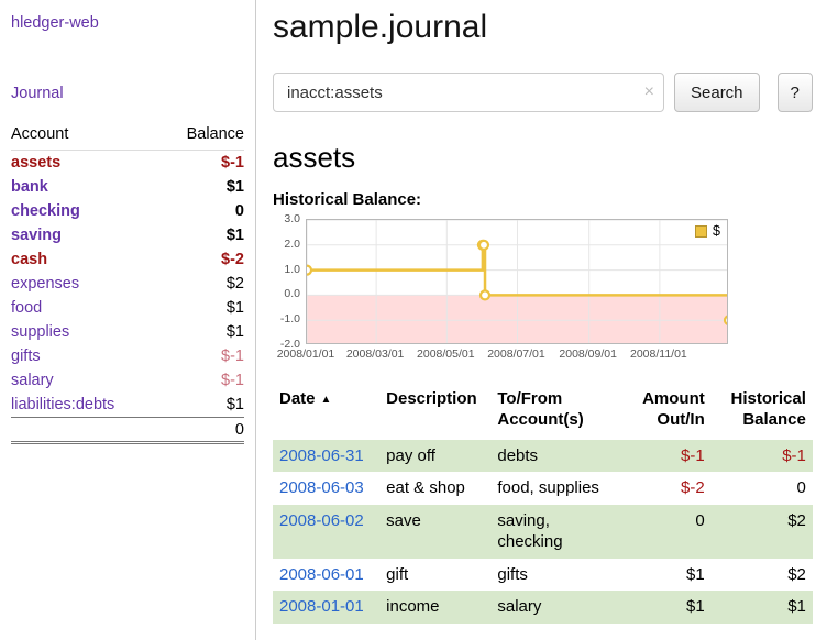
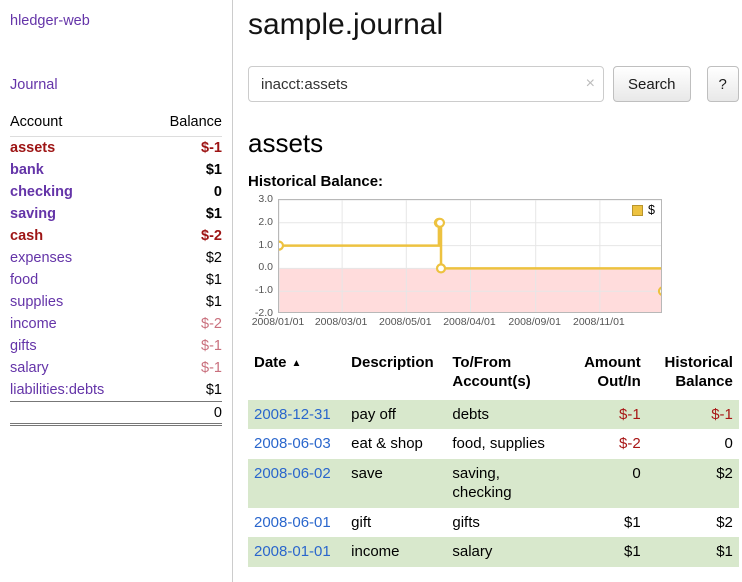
  hledger-web
  Journal
  Account	Balance
  assets	$-1
  bank	$1
  checking	0
  saving	$1
  cash	$-2
  expenses	$2
  food	$1
  supplies	$1
+ income	$-2
  gifts	$-1
  salary	$-1
  liabilities:debts	$1
  	0
  sample.journal
  inacct:assets
  ×
  Search
  ?
  assets
  Historical Balance:
  3.0
  2.0
  1.0
  0.0
  -1.0
  -2.0
  $
  2008/01/01
  2008/03/01
  2008/05/01
- 2008/07/01
+ 2008/04/01
  2008/09/01
  2008/11/01
  Date ▲	Description	To/From Account(s)	Amount Out/In	Historical Balance
- 2008-06-31	pay off	debts	$-1	$-1
+ 2008-12-31	pay off	debts	$-1	$-1
  2008-06-03	eat & shop	food, supplies	$-2	0
  2008-06-02	save	saving, checking	0	$2
  2008-06-01	gift	gifts	$1	$2
  2008-01-01	income	salary	$1	$1
